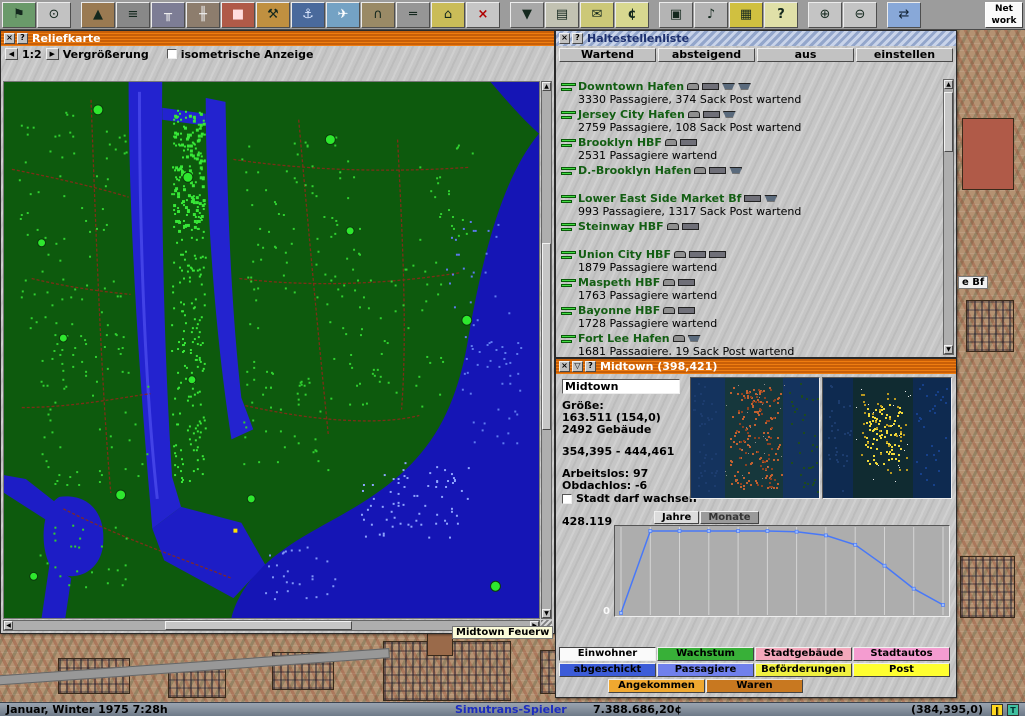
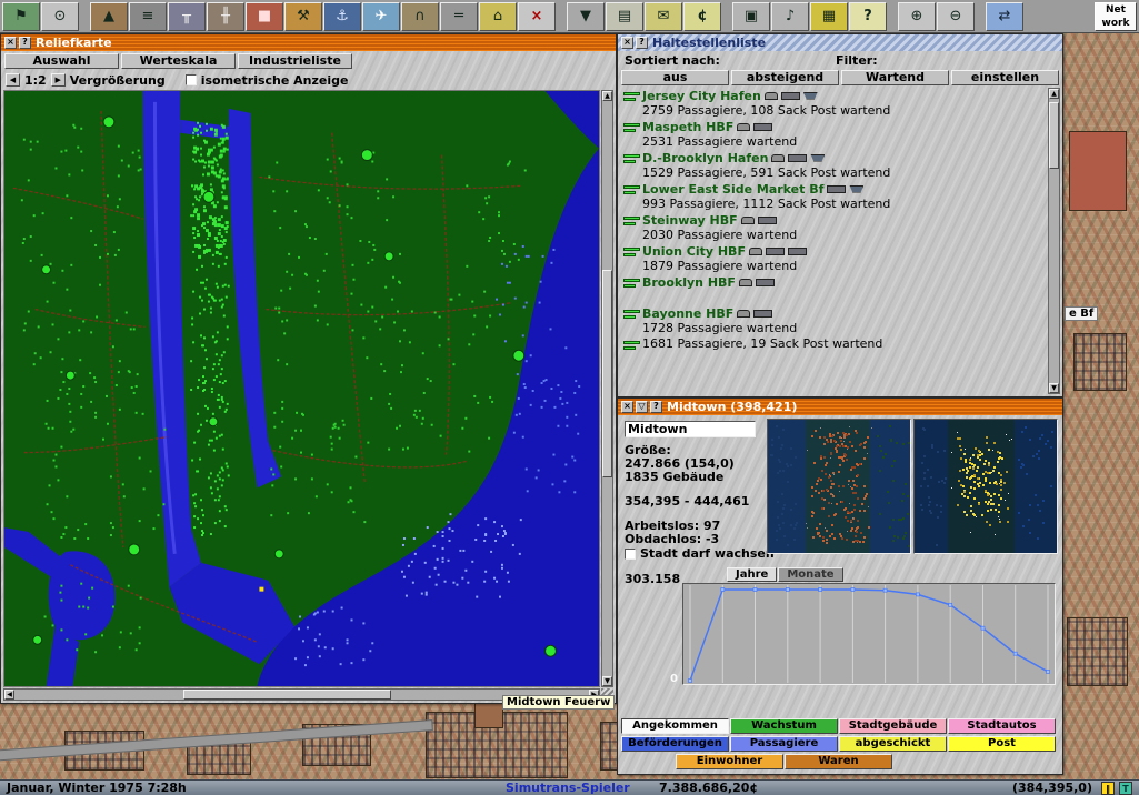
  Midtown Feuerw
  e Bf
  ⚑
  ⊙
  ▲
  ≡
  ╥
  ╫
  ■
  ⚒
  ⚓
  ✈
  ∩
  ═
  ⌂
  ×
  ▼
  ▤
  ✉
  ¢
  ▣
  ♪
  ▦
  ?
  ⊕
  ⊖
  ⇄
  Net work
  ×
  ?
  Reliefkarte
+ Auswahl
+ Werteskala
+ Industrieliste
  ◀
  1:2
  ▶
  Vergrößerung
  isometrische Anzeige
  ×
  ?
  Haltestellenliste
+ Sortiert nach:
+ Filter:
- Wartend
+ aus
  absteigend
- aus
+ Wartend
  einstellen
- Downtown Hafen
- 3330 Passagiere, 374 Sack Post wartend
  Jersey City Hafen
  2759 Passagiere, 108 Sack Post wartend
- Brooklyn HBF
+ Maspeth HBF
  2531 Passagiere wartend
  D.-Brooklyn Hafen
+ 1529 Passagiere, 591 Sack Post wartend
  Lower East Side Market Bf
- 993 Passagiere, 1317 Sack Post wartend
+ 993 Passagiere, 1112 Sack Post wartend
  Steinway HBF
+ 2030 Passagiere wartend
  Union City HBF
  1879 Passagiere wartend
- Maspeth HBF
+ Brooklyn HBF
- 1763 Passagiere wartend
  Bayonne HBF
  1728 Passagiere wartend
- Fort Lee Hafen
  1681 Passagiere, 19 Sack Post wartend
  ×
  ▽
  ?
  Midtown (398,421)
  Midtown
  Größe:
- 163.511 (154,0)
+ 247.866 (154,0)
- 2492 Gebäude
+ 1835 Gebäude
  354,395 - 444,461
  Arbeitslos: 97
- Obdachlos: -6
+ Obdachlos: -3
  Stadt darf wachse
  Jahre
  Monate
- 428.119
+ 303.158
  0
- Einwohner
+ Angekommen
  Wachstum
  Stadtgebäude
  Stadtautos
- abgeschickt
+ Beförderungen
  Passagiere
- Beförderungen
+ abgeschickt
  Post
- Angekommen
+ Einwohner
  Waren
  Januar, Winter 1975 7:28h
  Simutrans-Spieler
  7.388.686,20¢
  (384,395,0)
  ‖
  T
